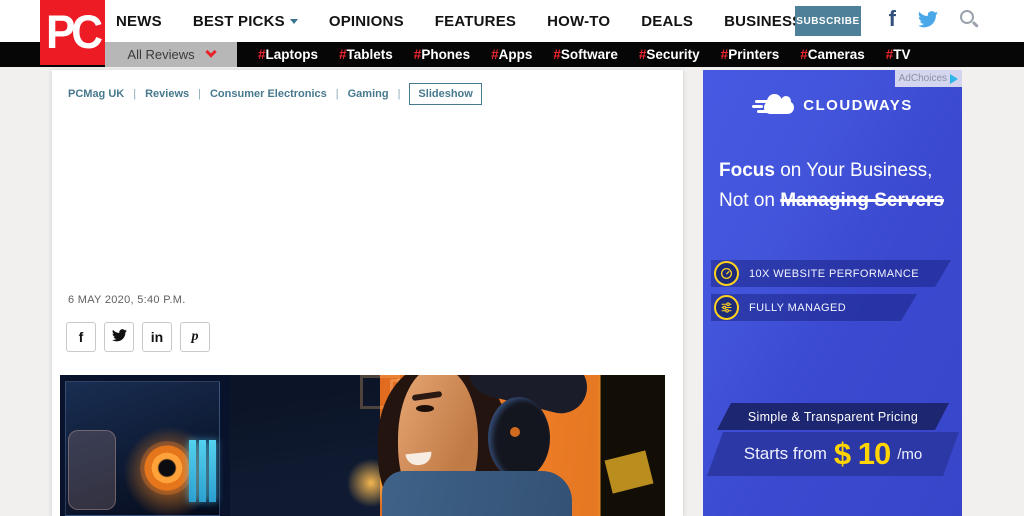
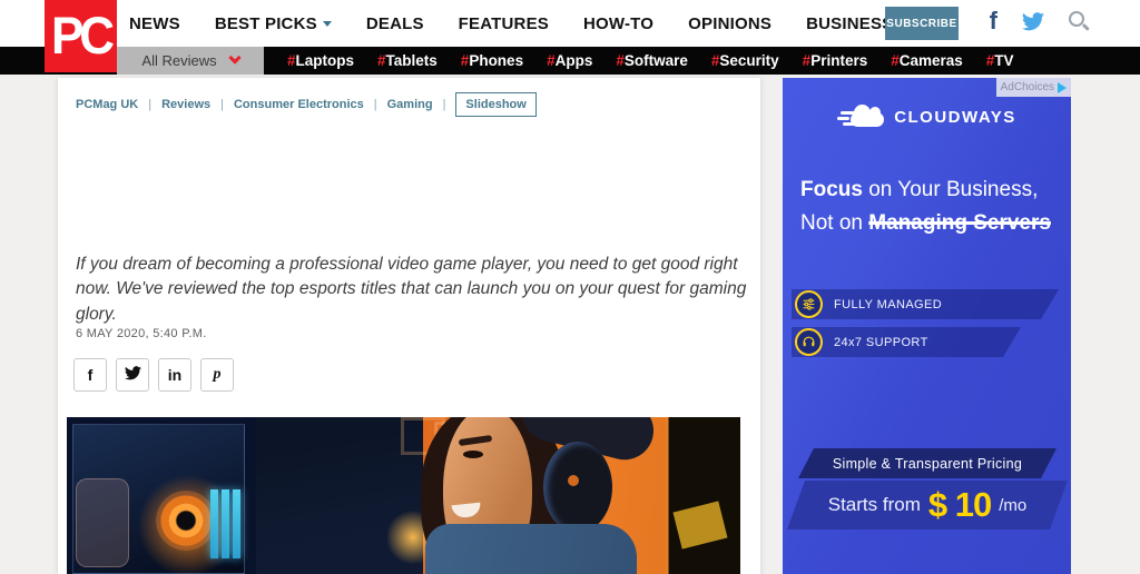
  NEWS
  BEST PICKS
- OPINIONS
+ DEALS
  FEATURES
  HOW-TO
- DEALS
+ OPINIONS
  BUSINES
  SUBSCRIBE
  f
  PC
  All Reviews
  #Laptops
  #Tablets
  #Phones
  #Apps
  #Software
  #Security
  #Printers
  #Cameras
  #TV
  PCMag UK
  |
  Reviews
  |
  Consumer Electronics
  |
  Gaming
  |
  Slideshow
+ If you dream of becoming a professional video game player, you need to get good right now. We've reviewed the top esports titles that can launch you on your quest for gaming glory.
  6 MAY 2020, 5:40 P.M.
  f
  in
  p
  AdChoices
  CLOUDWAYS
  Focus on Your Business,
  Not on Managing Servers
- 10X WEBSITE PERFORMANCE
  FULLY MANAGED
+ 24x7 SUPPORT
  Simple & Transparent Pricing
  Starts from
  $ 10
  /mo
